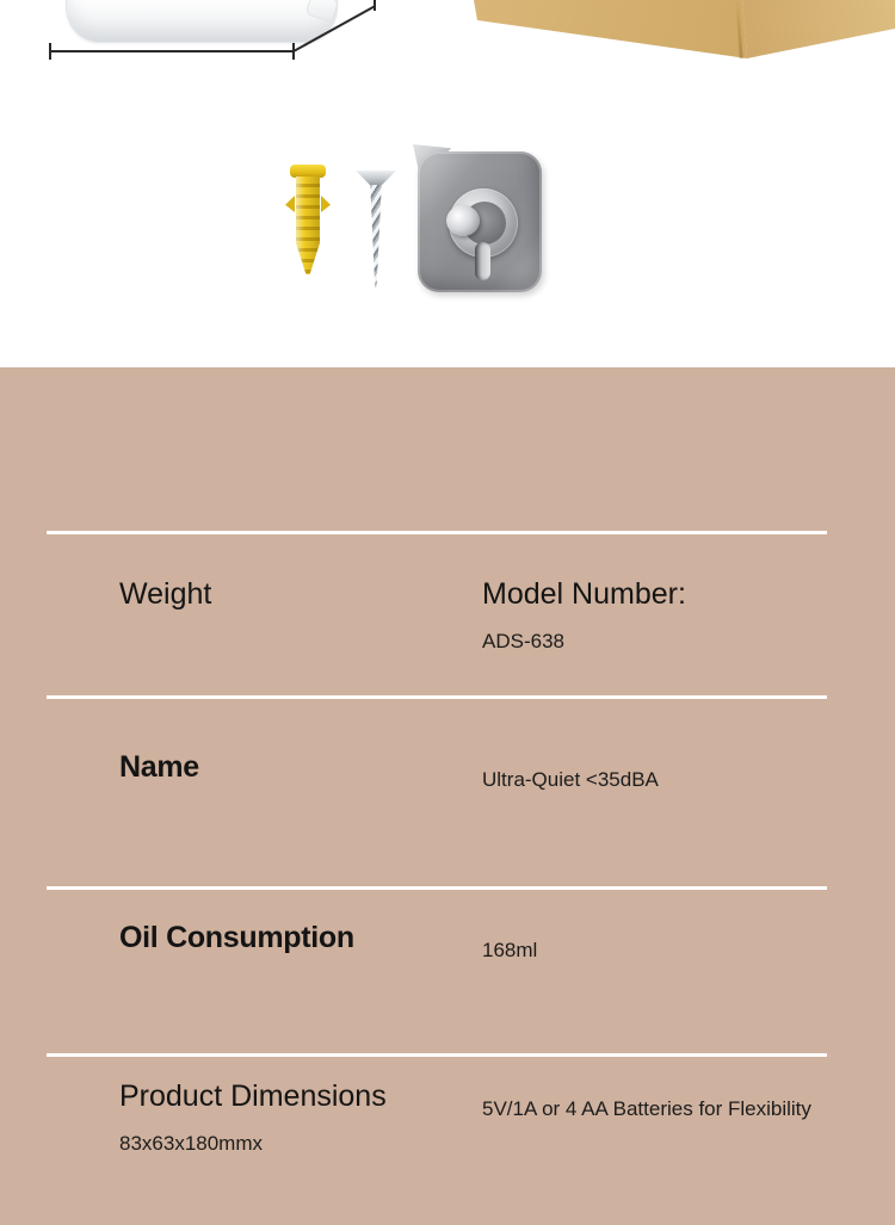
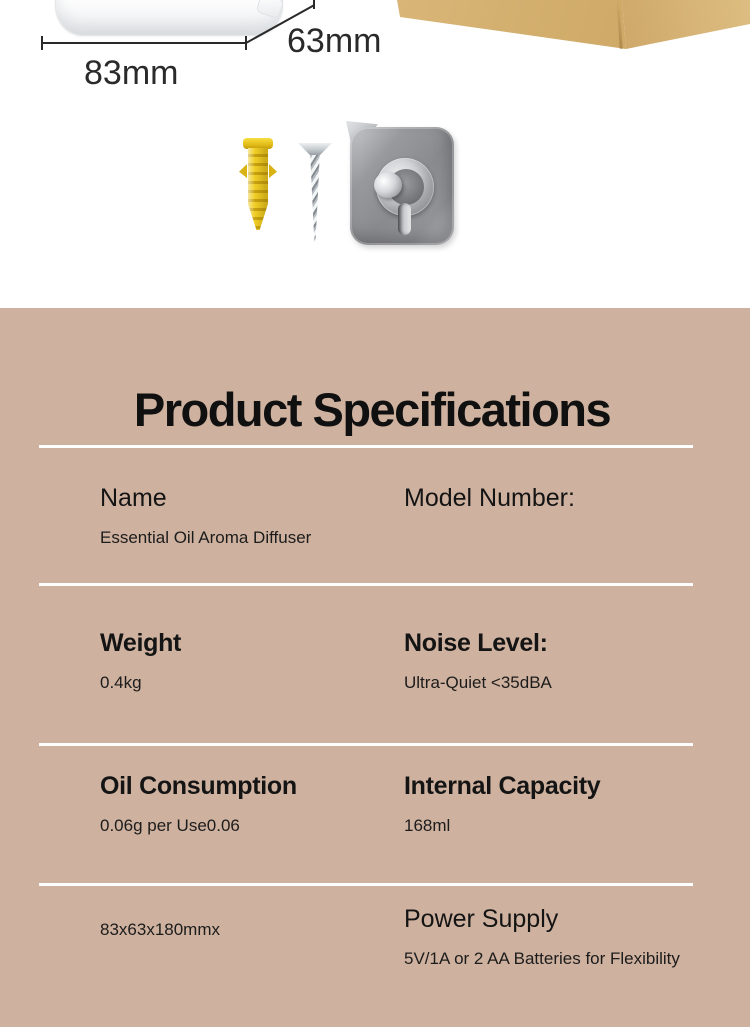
+ 83mm
+ 63mm
+ Product Specifications
- Weight
+ Name
+ Essential Oil Aroma Diffuser
  Model Number:
- ADS-638
- Name
+ Weight
+ 0.4kg
+ Noise Level:
  Ultra-Quiet <35dBA
  Oil Consumption
+ 0.06g per Use0.06
+ Internal Capacity
  168ml
- Product Dimensions
  83x63x180mmx
+ Power Supply
- 5V/1A or 4 AA Batteries for Flexibility
+ 5V/1A or 2 AA Batteries for Flexibility
